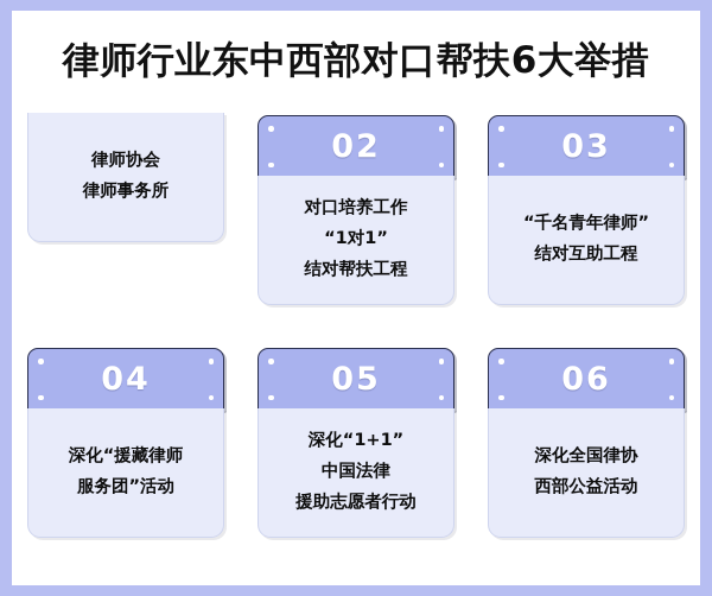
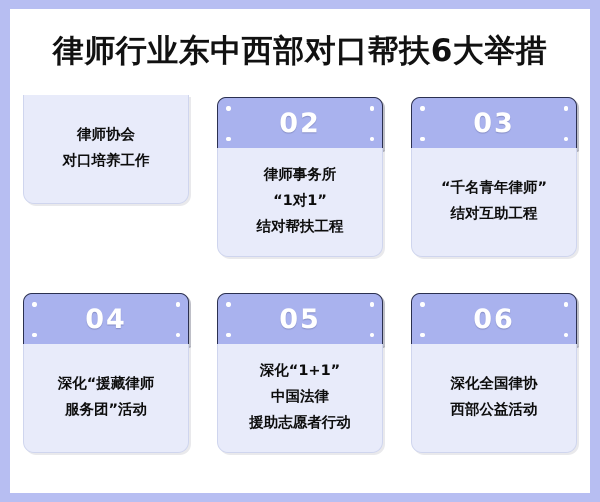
  律师行业东中西部对口帮扶6大举措
  律师协会
- 律师事务所
+ 对口培养工作
  02
- 对口培养工作
+ 律师事务所
  “1对1”
  结对帮扶工程
  03
  “千名青年律师”
  结对互助工程
  04
  深化“援藏律师
  服务团”活动
  05
  深化“1+1”
  中国法律
  援助志愿者行动
  06
  深化全国律协
  西部公益活动
